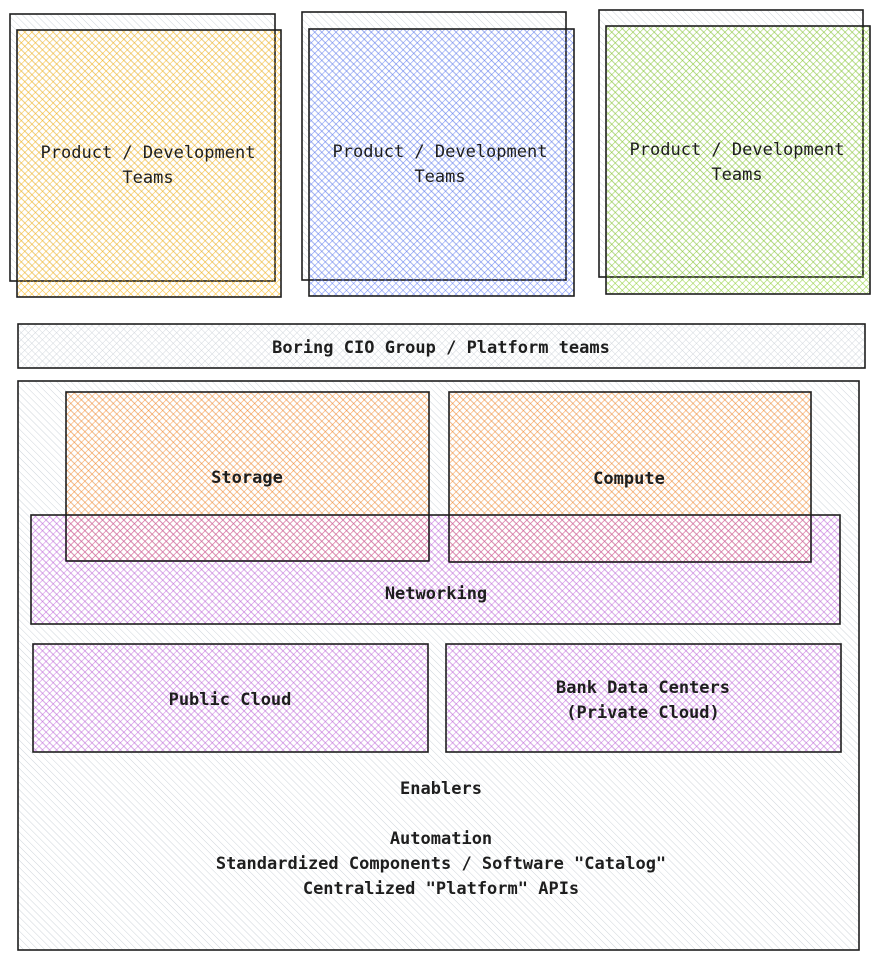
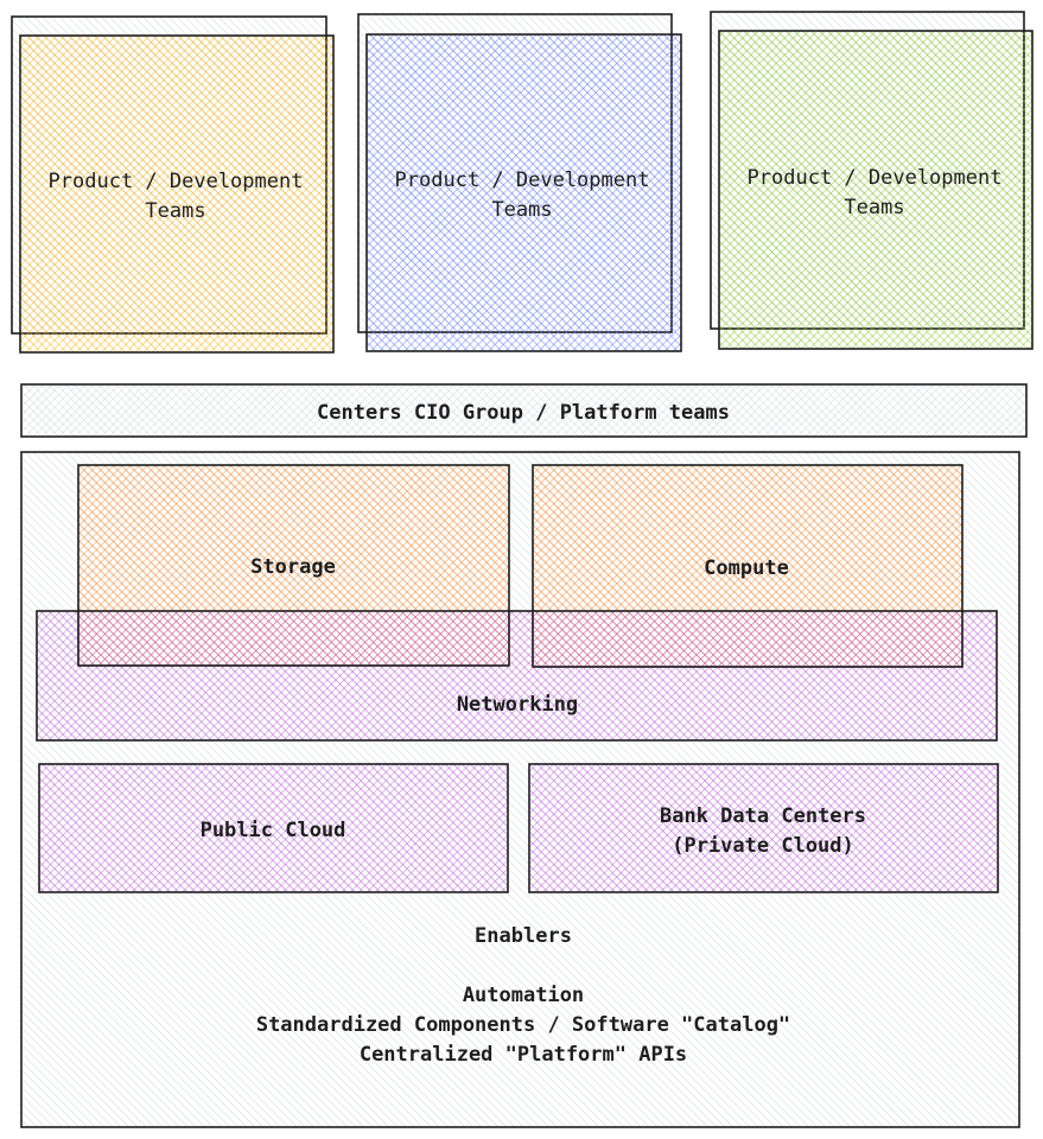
  Product / Development
  Teams
  Product / Development
  Teams
  Product / Development
  Teams
- Boring CIO Group / Platform teams
+ Centers CIO Group / Platform teams
  Storage
  Compute
  Networking
  Public Cloud
  Bank Data Centers
  (Private Cloud)
  Enablers
  Automation
  Standardized Components / Software "Catalog"
  Centralized "Platform" APIs
